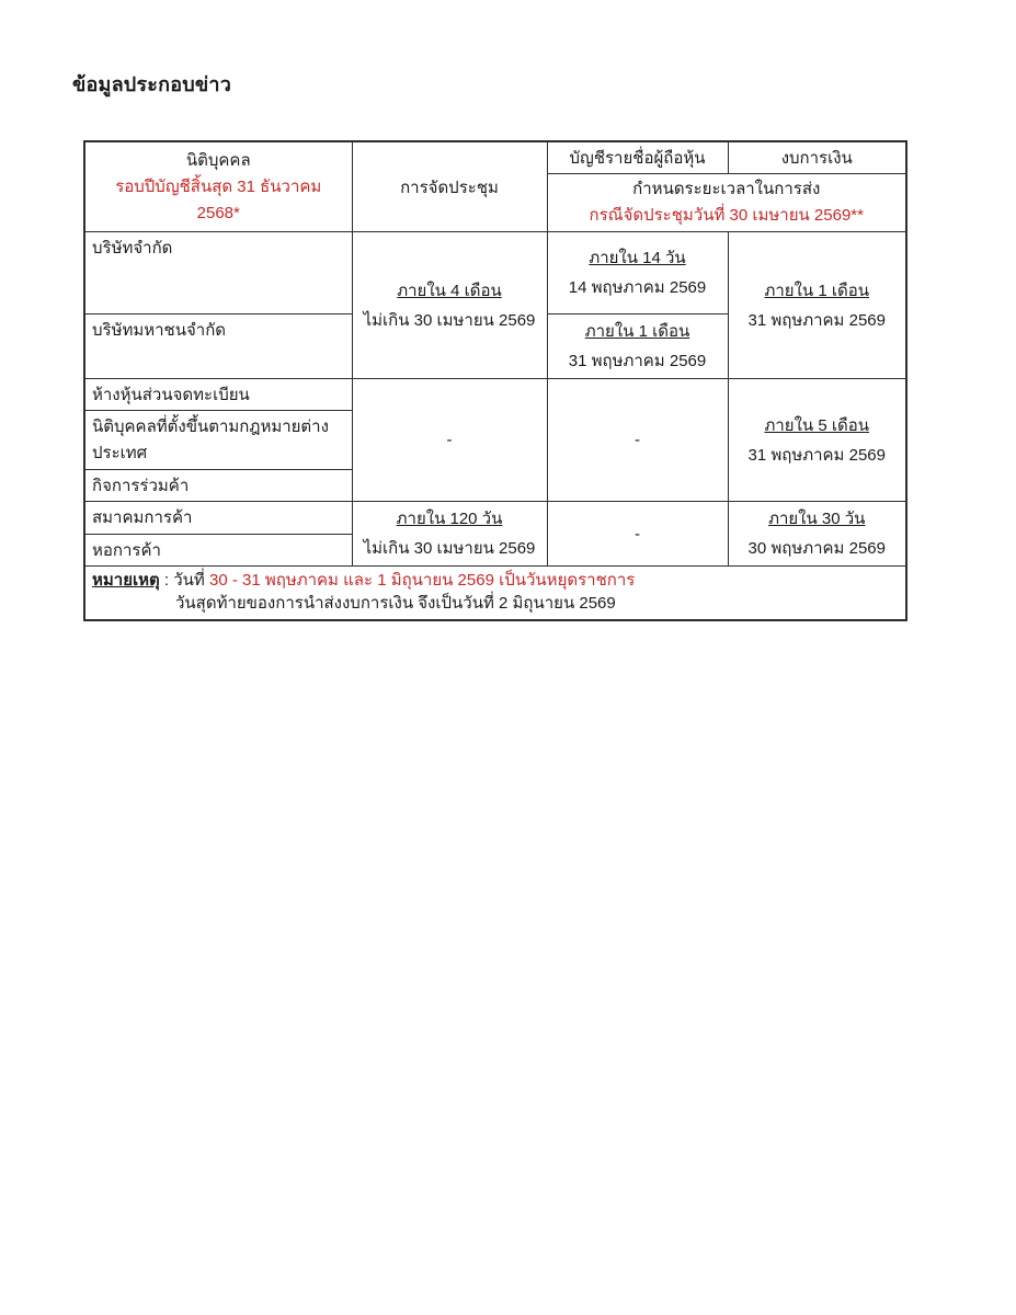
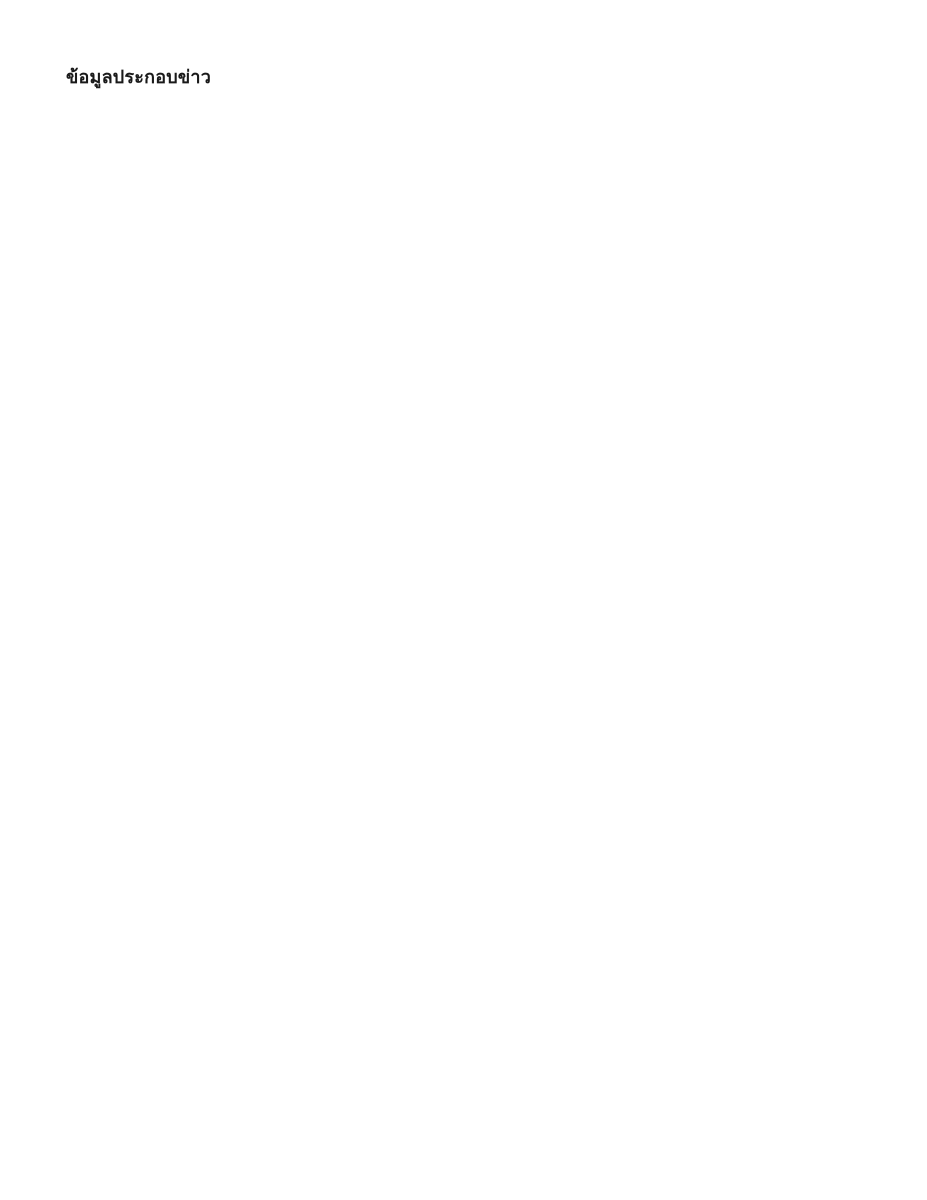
  ข้อมูลประกอบข่าว
- นิติบุคคล รอบปีบัญชีสิ้นสุด 31 ธันวาคม 2568*	การจัดประชุม	บัญชีรายชื่อผู้ถือหุ้น	งบการเงิน
- กำหนดระยะเวลาในการส่ง กรณีจัดประชุมวันที่ 30 เมษายน 2569**
- บริษัทจำกัด	ภายใน 4 เดือน ไม่เกิน 30 เมษายน 2569	ภายใน 14 วัน 14 พฤษภาคม 2569	ภายใน 1 เดือน 31 พฤษภาคม 2569
- บริษัทมหาชนจำกัด	ภายใน 1 เดือน 31 พฤษภาคม 2569
- ห้างหุ้นส่วนจดทะเบียน	-	-	ภายใน 5 เดือน 31 พฤษภาคม 2569
- นิติบุคคลที่ตั้งขึ้นตามกฎหมายต่างประเทศ
- กิจการร่วมค้า
- สมาคมการค้า	ภายใน 120 วัน ไม่เกิน 30 เมษายน 2569	-	ภายใน 30 วัน 30 พฤษภาคม 2569
- หอการค้า
- หมายเหตุ : วันที่ 30 - 31 พฤษภาคม และ 1 มิถุนายน 2569 เป็นวันหยุดราชการ วันสุดท้ายของการนำส่งงบการเงิน จึงเป็นวันที่ 2 มิถุนายน 2569
